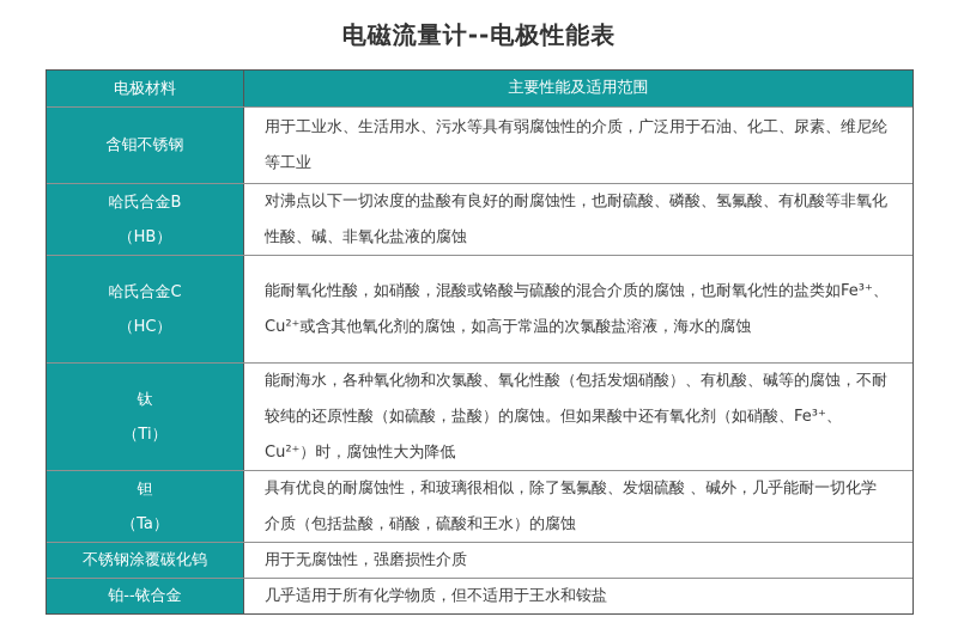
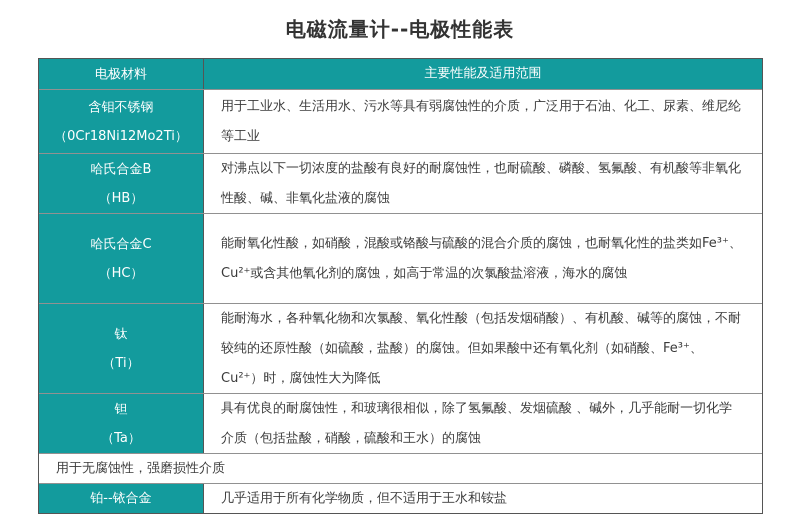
  电磁流量计--电极性能表
  电极材料
  主要性能及适用范围
  含钼不锈钢
+ （0Cr18Ni12Mo2Ti）
  用于工业水、生活用水、污水等具有弱腐蚀性的介质，广泛用于石油、化工、尿素、维尼纶等工业
  哈氏合金B
  （HB）
  对沸点以下一切浓度的盐酸有良好的耐腐蚀性，也耐硫酸、磷酸、氢氟酸、有机酸等非氧化性酸、碱、非氧化盐液的腐蚀
  哈氏合金C
  （HC）
  能耐氧化性酸，如硝酸，混酸或铬酸与硫酸的混合介质的腐蚀，也耐氧化性的盐类如Fe³⁺、Cu²⁺或含其他氧化剂的腐蚀，如高于常温的次氯酸盐溶液，海水的腐蚀
  钛
  （Ti）
  能耐海水，各种氧化物和次氯酸、氧化性酸（包括发烟硝酸）、有机酸、碱等的腐蚀，不耐较纯的还原性酸（如硫酸，盐酸）的腐蚀。但如果酸中还有氧化剂（如硝酸、Fe³⁺、Cu²⁺）时，腐蚀性大为降低
  钽
  （Ta）
  具有优良的耐腐蚀性，和玻璃很相似，除了氢氟酸、发烟硫酸 、碱外，几乎能耐一切化学介质（包括盐酸，硝酸，硫酸和王水）的腐蚀
- 不锈钢涂覆碳化钨
  用于无腐蚀性，强磨损性介质
  铂--铱合金
  几乎适用于所有化学物质，但不适用于王水和铵盐
